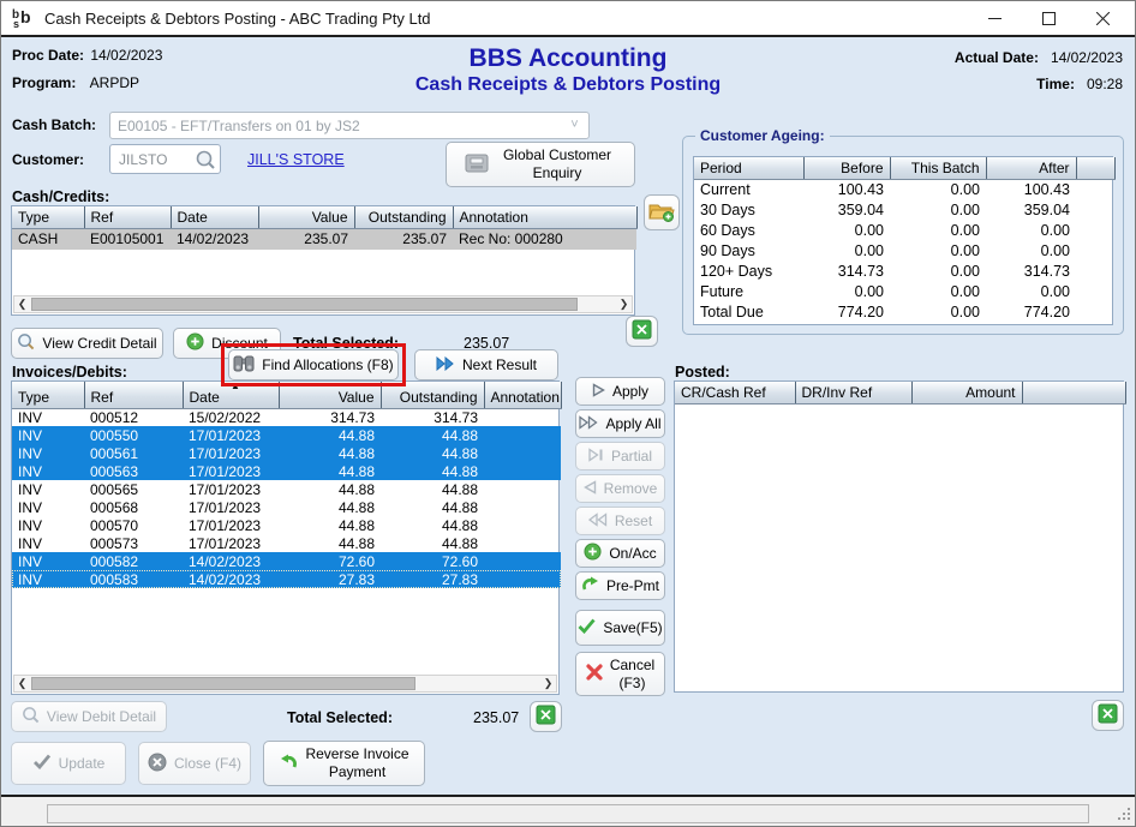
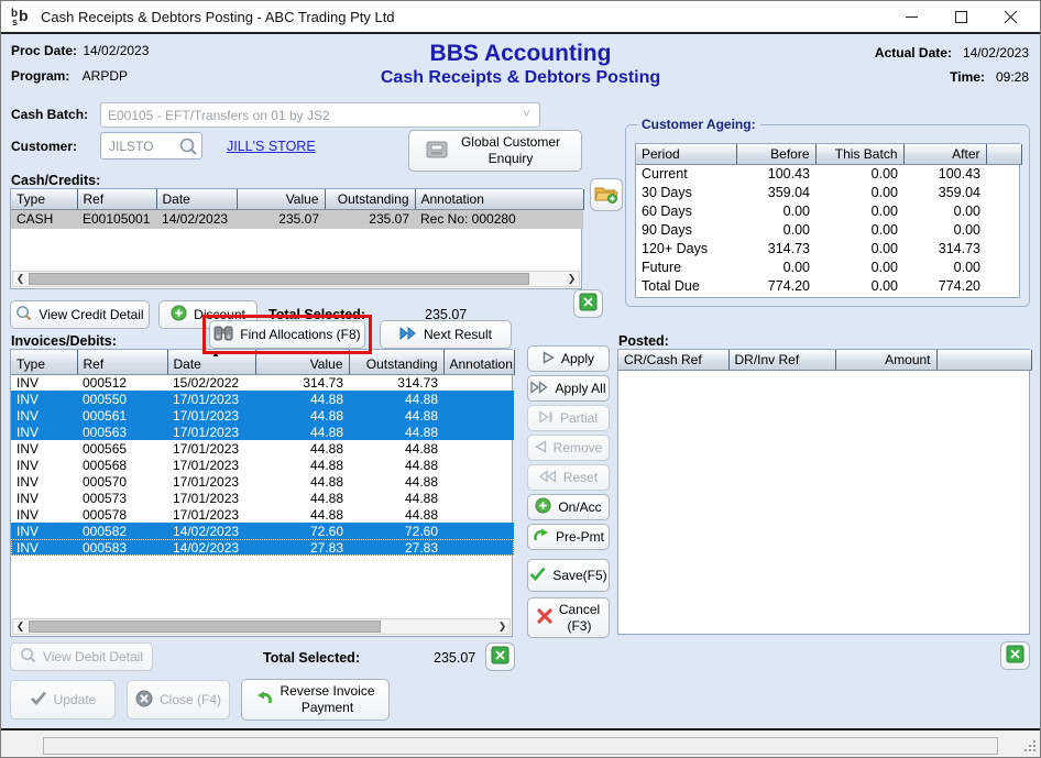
  b
  s
  b
  Cash Receipts & Debtors Posting - ABC Trading Pty Ltd
  Proc Date: 14/02/2023
  Program: ARPDP
  BBS Accounting
  Cash Receipts & Debtors Posting
  Actual Date: 14/02/2023
  Time: 09:28
  Cash Batch:
  E00105 - EFT/Transfers on 01 by JS2
  ˅
  Customer:
  JILSTO
  JILL'S STORE
  Global Customer Enquiry
  Cash/Credits:
  Type	Ref	Date	Value	Outstanding	Annotation
  CASH	E00105001	14/02/2023	235.07	235.07	Rec No: 000280
  ❮
  ❯
  View Credit Detail
  Discount
  Total Selected:
  235.07
  Find Allocations (F8)
  Next Result
  Invoices/Debits:
  Type	Ref	▲Date	Value	Outstanding	Annotation
  INV	000512	15/02/2022	314.73	314.73
  INV	000550	17/01/2023	44.88	44.88
  INV	000561	17/01/2023	44.88	44.88
  INV	000563	17/01/2023	44.88	44.88
  INV	000565	17/01/2023	44.88	44.88
  INV	000568	17/01/2023	44.88	44.88
  INV	000570	17/01/2023	44.88	44.88
  INV	000573	17/01/2023	44.88	44.88
+ INV	000578	17/01/2023	44.88	44.88
  INV	000582	14/02/2023	72.60	72.60
  INV	000583	14/02/2023	27.83	27.83
  ❮
  ❯
  Apply
  Apply All
  Partial
  Remove
  Reset
  On/Acc
  Pre-Pmt
  Save(F5)
  Cancel
  (F3)
  Customer Ageing:
  Period	Before	This Batch	After
  Current	100.43	0.00	100.43
  30 Days	359.04	0.00	359.04
  60 Days	0.00	0.00	0.00
  90 Days	0.00	0.00	0.00
  120+ Days	314.73	0.00	314.73
  Future	0.00	0.00	0.00
  Total Due	774.20	0.00	774.20
  Posted:
  CR/Cash Ref	DR/Inv Ref	Amount
  View Debit Detail
  Total Selected:
  235.07
  Update
  Close (F4)
  Reverse Invoice
  Payment
